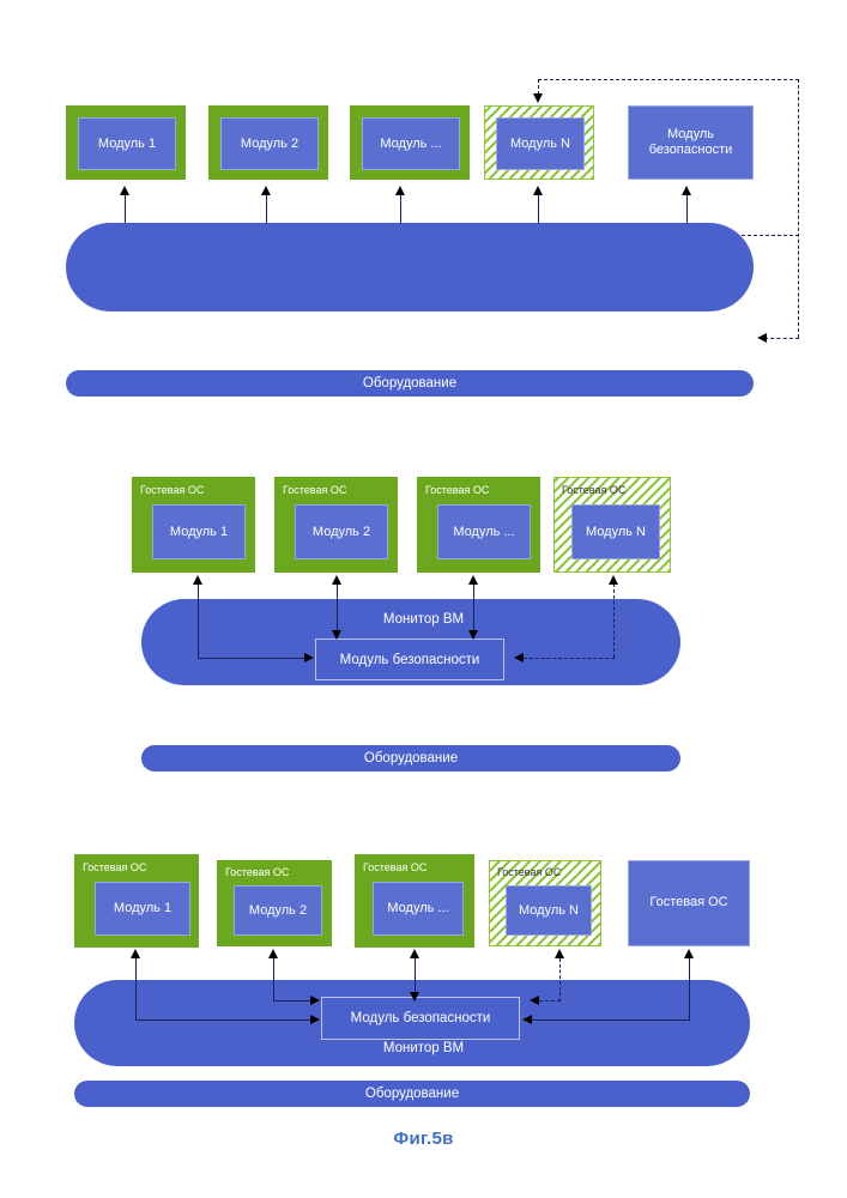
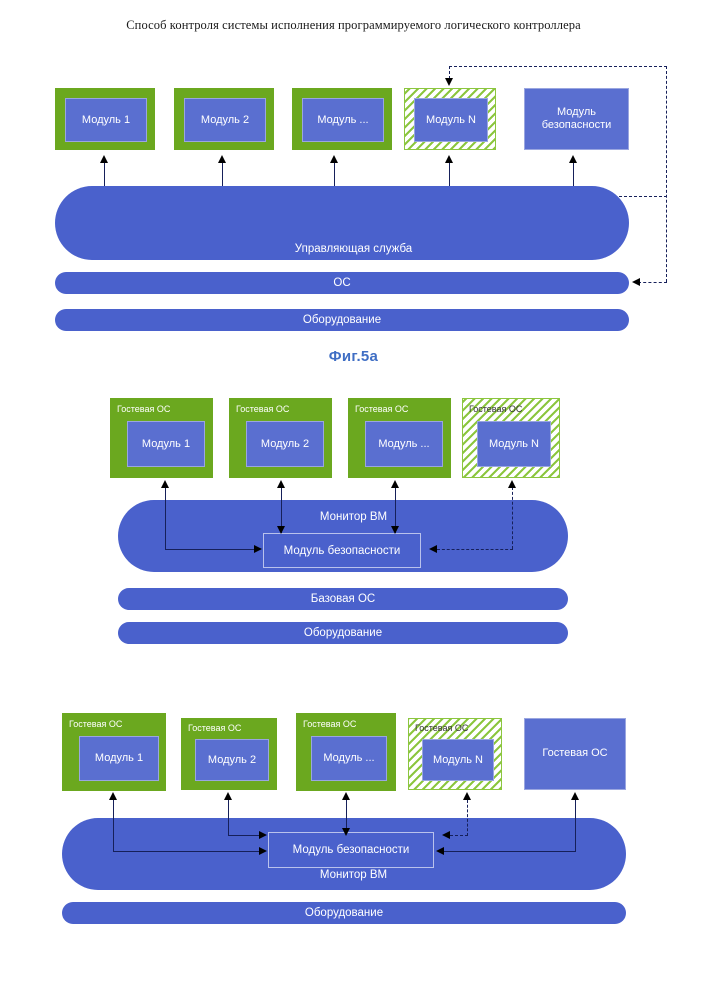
+ Способ контроля системы исполнения программируемого логического контроллера
  Модуль 1
  Модуль 2
  Модуль ...
  Модуль N
  Модуль
  безопасности
+ Управляющая служба
+ ОС
  Оборудование
+ Фиг.5а
  Гостевая ОС
  Модуль 1
  Гостевая ОС
  Модуль 2
  Гостевая ОС
  Модуль ...
  Гостевая ОС
  Модуль N
  Монитор ВМ
  Модуль безопасности
+ Базовая ОС
  Оборудование
  Гостевая ОС
  Модуль 1
  Гостевая ОС
  Модуль 2
  Гостевая ОС
  Модуль ...
  Гостевая ОС
  Модуль N
  Гостевая ОС
  Монитор ВМ
  Модуль безопасности
  Оборудование
- Фиг.5в
